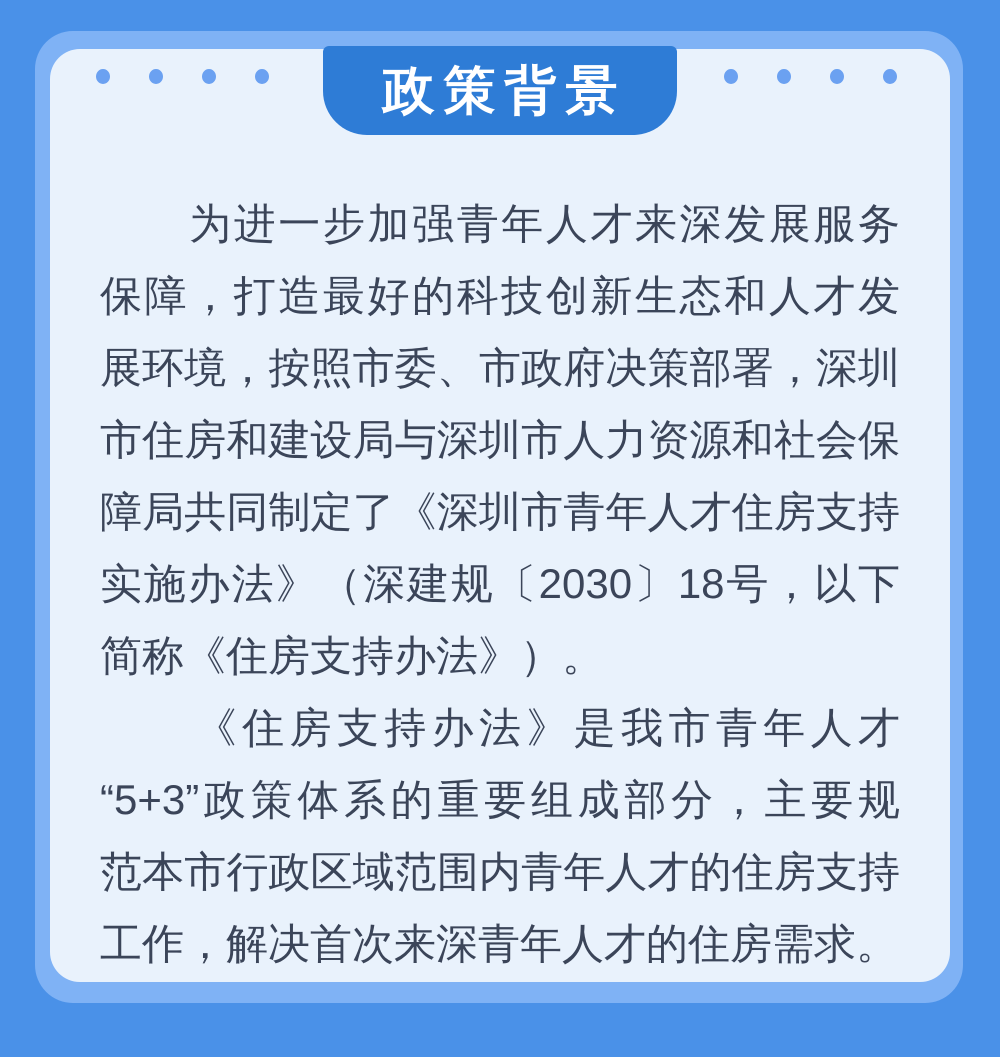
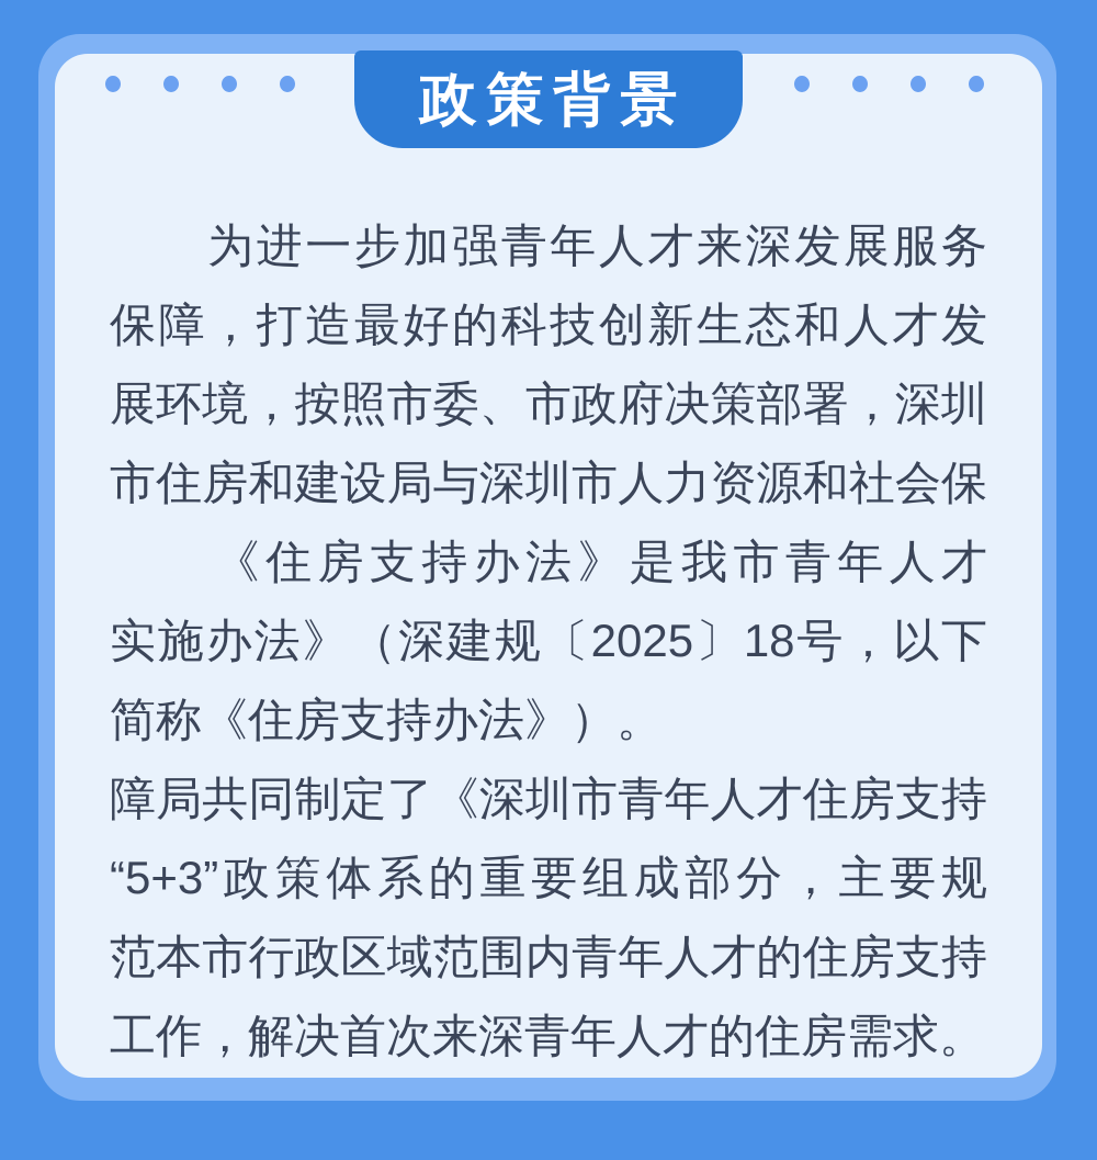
  政策背景
  为进一步加强青年人才来深发展服务
  保障，打造最好的科技创新生态和人才发
  展环境，按照市委、市政府决策部署，深圳
  市住房和建设局与深圳市人力资源和社会保
- 障局共同制定了《深圳市青年人才住房支持
+ 《住房支持办法》是我市青年人才
- 实施办法》（深建规〔2030〕18号，以下
+ 实施办法》（深建规〔2025〕18号，以下
  简称《住房支持办法》）。
- 《住房支持办法》是我市青年人才
+ 障局共同制定了《深圳市青年人才住房支持
  “5+3”政策体系的重要组成部分，主要规
  范本市行政区域范围内青年人才的住房支持
  工作，解决首次来深青年人才的住房需求。
